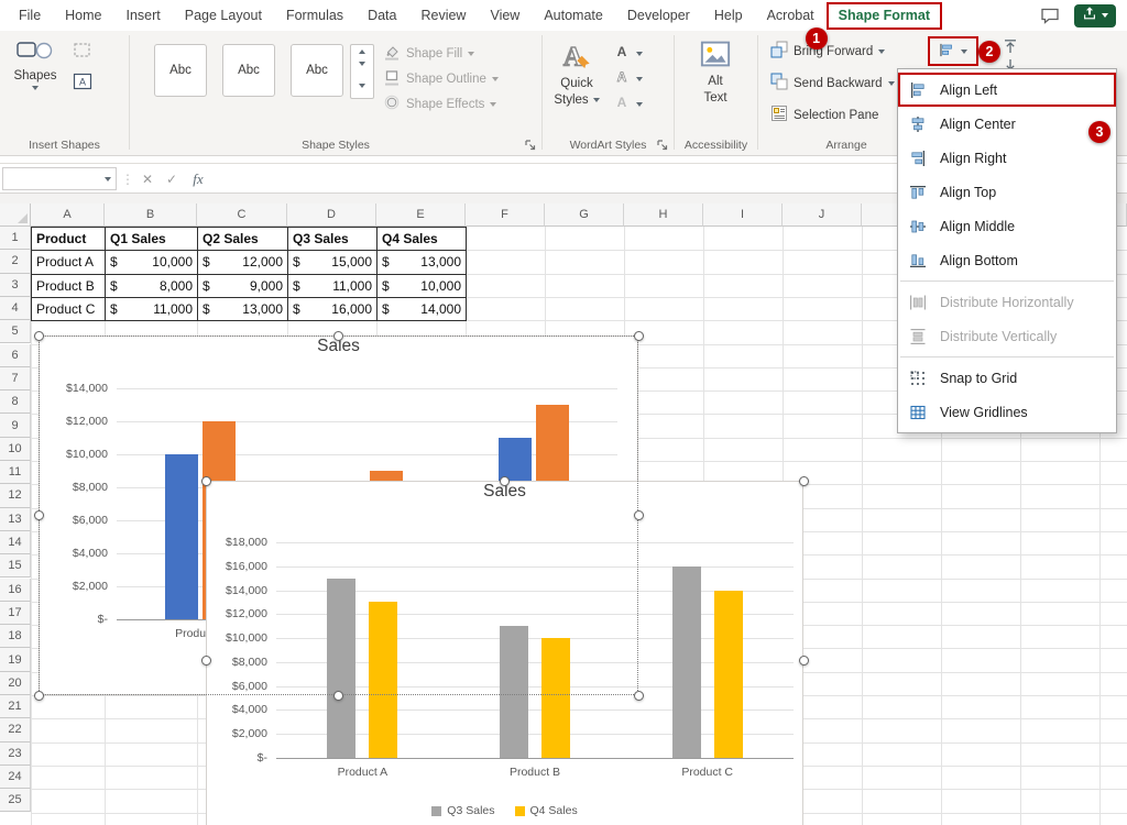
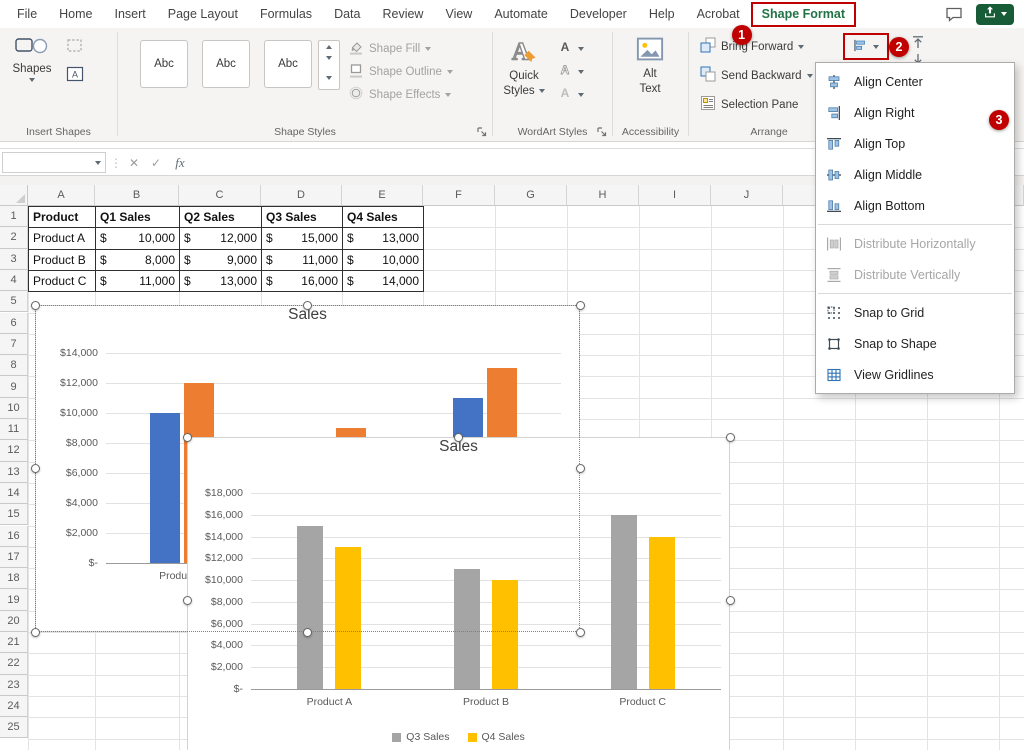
  A
  B
  C
  D
  E
  F
  G
  H
  I
  J
  1
  2
  3
  4
  5
  6
  7
  8
  9
  10
  11
  12
  13
  14
  15
  16
  17
  18
  19
  20
  21
  22
  23
  24
  25
  Product
  Q1 Sales
  Q2 Sales
  Q3 Sales
  Q4 Sales
  Product A
  $
  10,000
  $
  12,000
  $
  15,000
  $
  13,000
  Product B
  $
  8,000
  $
  9,000
  $
  11,000
  $
  10,000
  Product C
  $
  11,000
  $
  13,000
  $
  16,000
  $
  14,000
  ⋮
  ✕
  ✓
  fx
  Shapes
  A
  Insert Shapes
  Abc
  Abc
  Abc
  Shape Fill
  Shape Outline
  Shape Effects
  Shape Styles
  A
  Quick
  Styles
  A
  A
  A
  WordArt Styles
  Alt
  Text
  Accessibility
  Bring Forward
  Send Backward
  Selection Pane
  Arrange
  File
  Home
  Insert
  Page Layout
  Formulas
  Data
  Review
  View
  Automate
  Developer
  Help
  Acrobat
  Shape Format
  1
  Sales
  $-
  $2,000
  $4,000
  $6,000
  $8,000
  $10,000
  $12,000
  $14,000
  Sales
  $-
  $2,000
  $4,000
  $6,000
  $8,000
  $10,000
  $12,000
  $14,000
  $16,000
  $18,000
  Product A
  Product B
  Product C
  Q3 Sales
  Q4 Sales
- Align Left
  Align Center
  Align Right
  Align Top
  Align Middle
  Align Bottom
  Distribute Horizontally
  Distribute Vertically
  Snap to Grid
+ Snap to Shape
  View Gridlines
  2
  3
